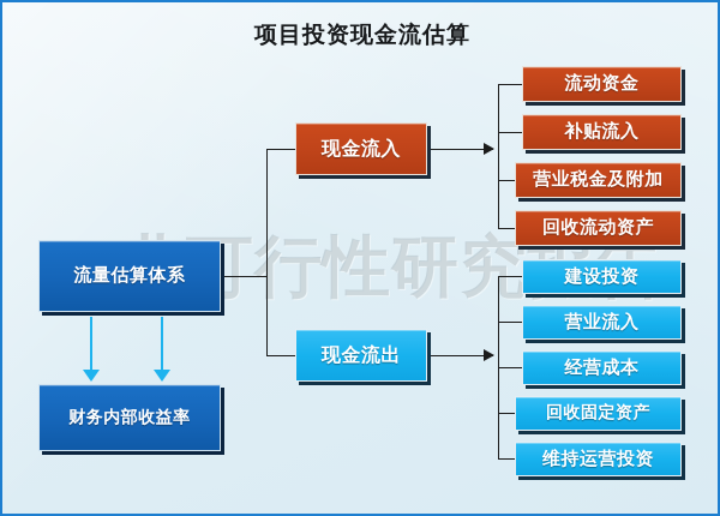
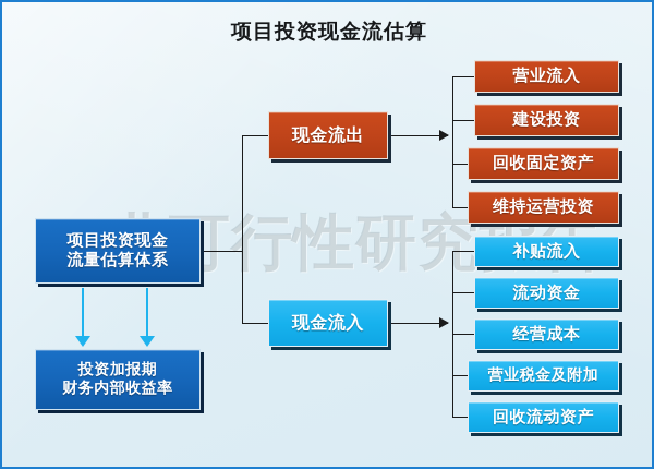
  项目投资现金流估算
+ 项目投资现金
  流量估算体系
+ 投资加报期
  财务内部收益率
- 现金流入
+ 现金流出
- 流动资金
+ 营业流入
- 补贴流入
+ 建设投资
- 营业税金及附加
+ 回收固定资产
- 回收流动资产
+ 维持运营投资
- 现金流出
+ 现金流入
- 建设投资
+ 补贴流入
- 营业流入
+ 流动资金
  经营成本
- 回收固定资产
+ 营业税金及附加
- 维持运营投资
+ 回收流动资产
